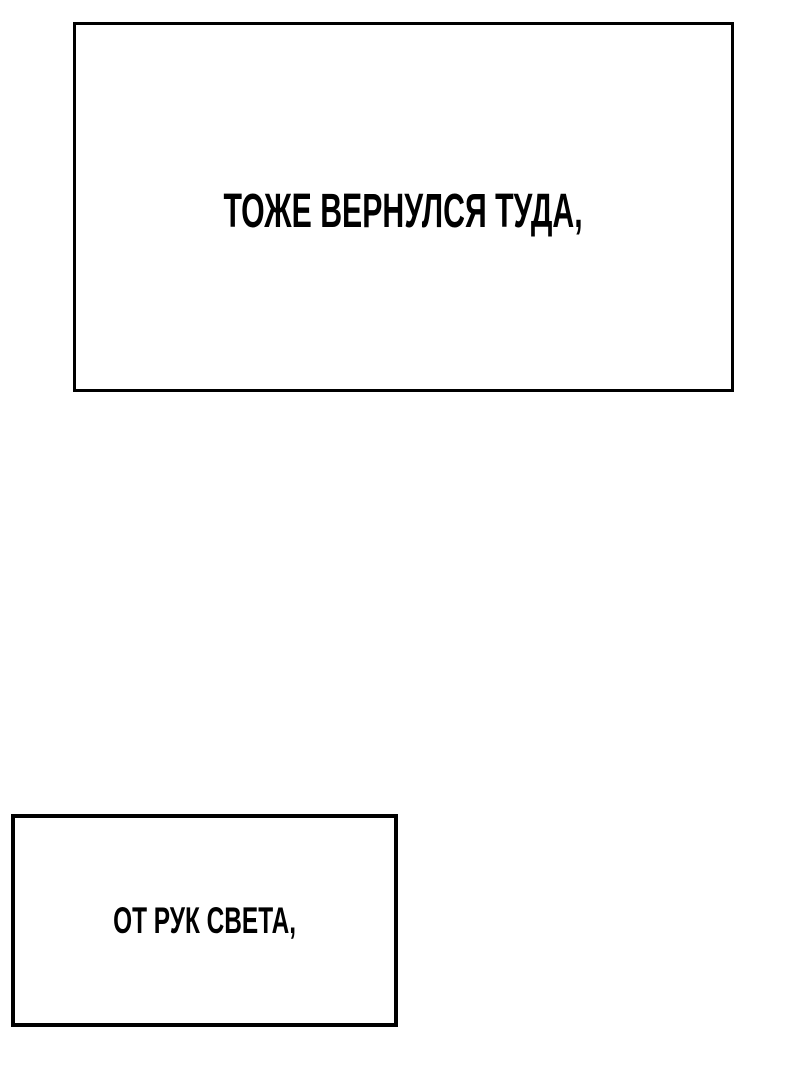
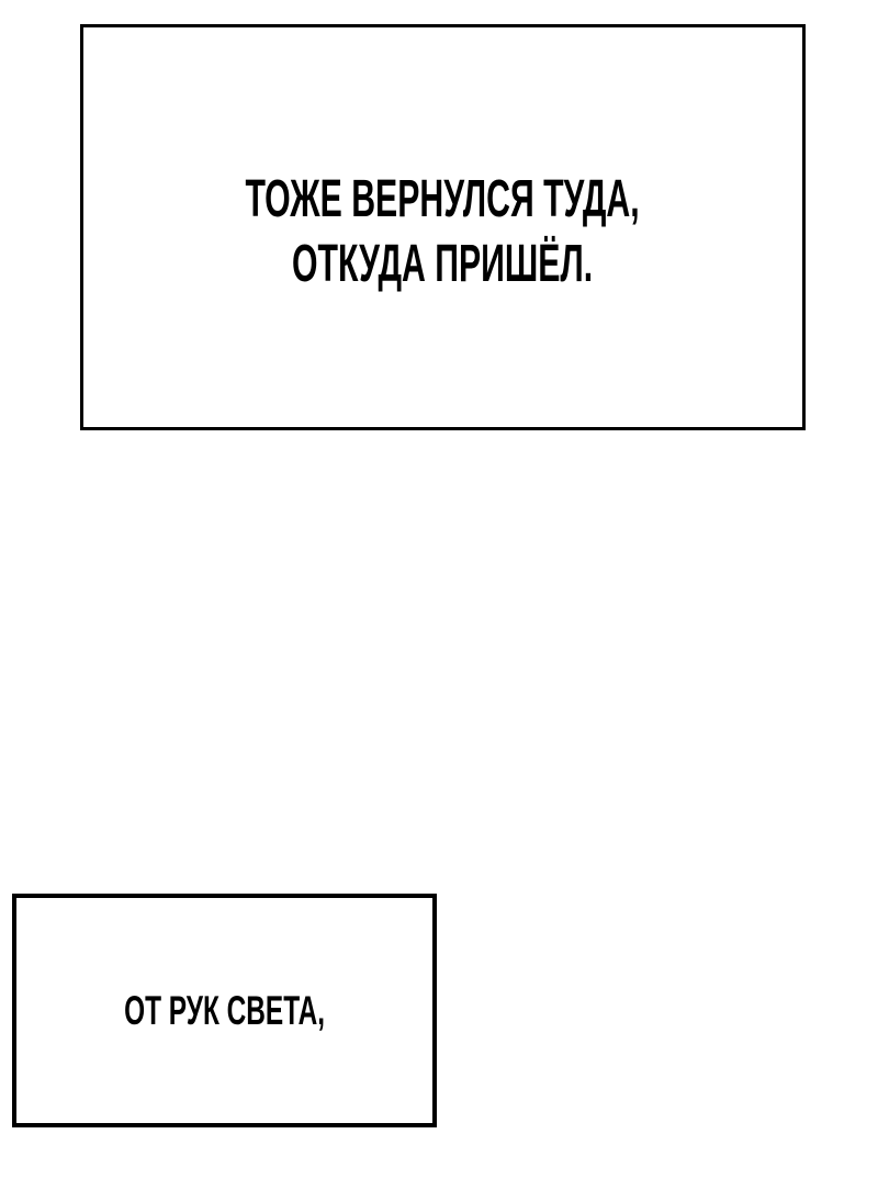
  ТОЖЕ ВЕРНУЛСЯ ТУДА,
+ ОТКУДА ПРИШЁЛ.
  ОТ РУК СВЕТА,
